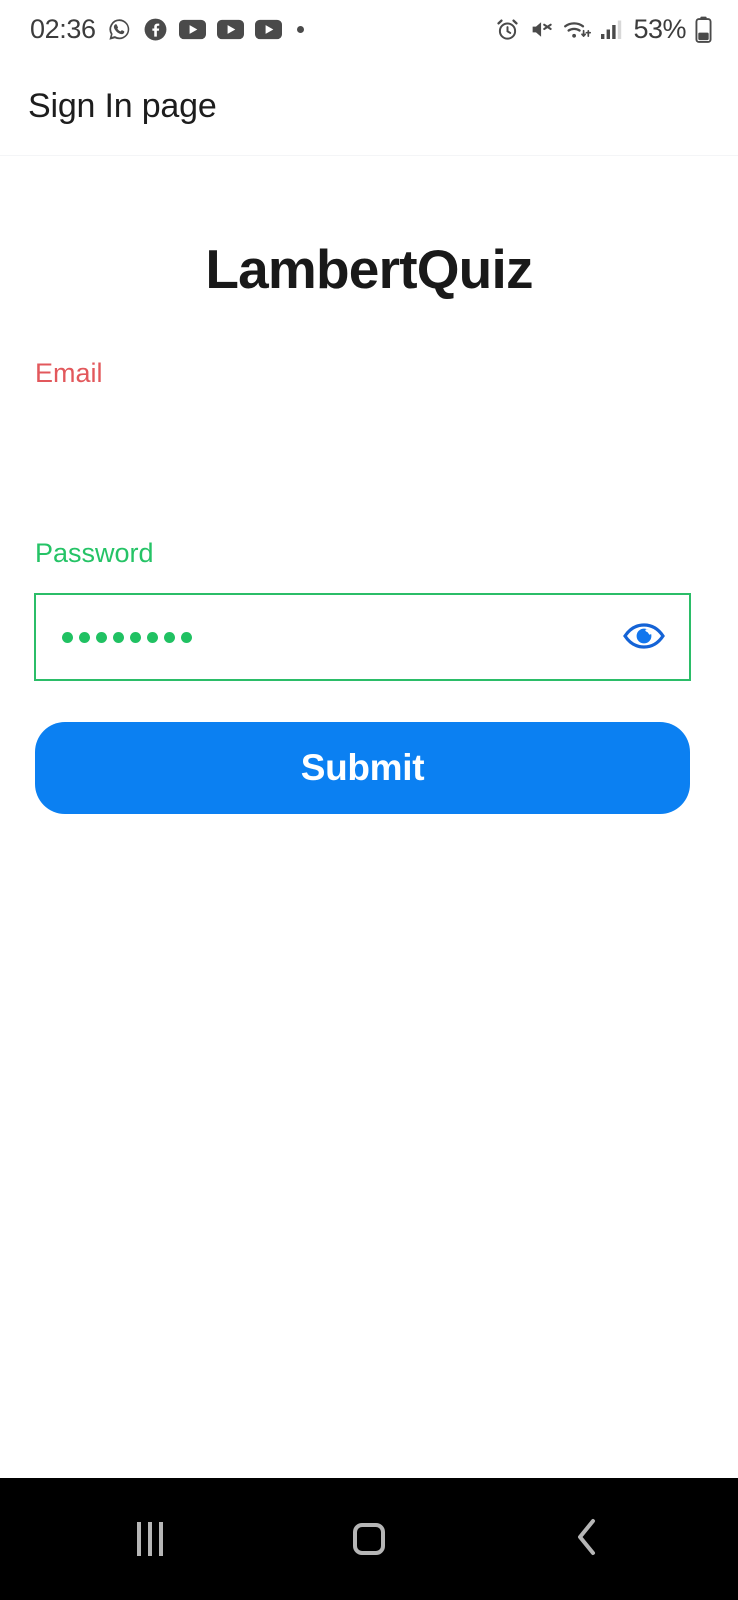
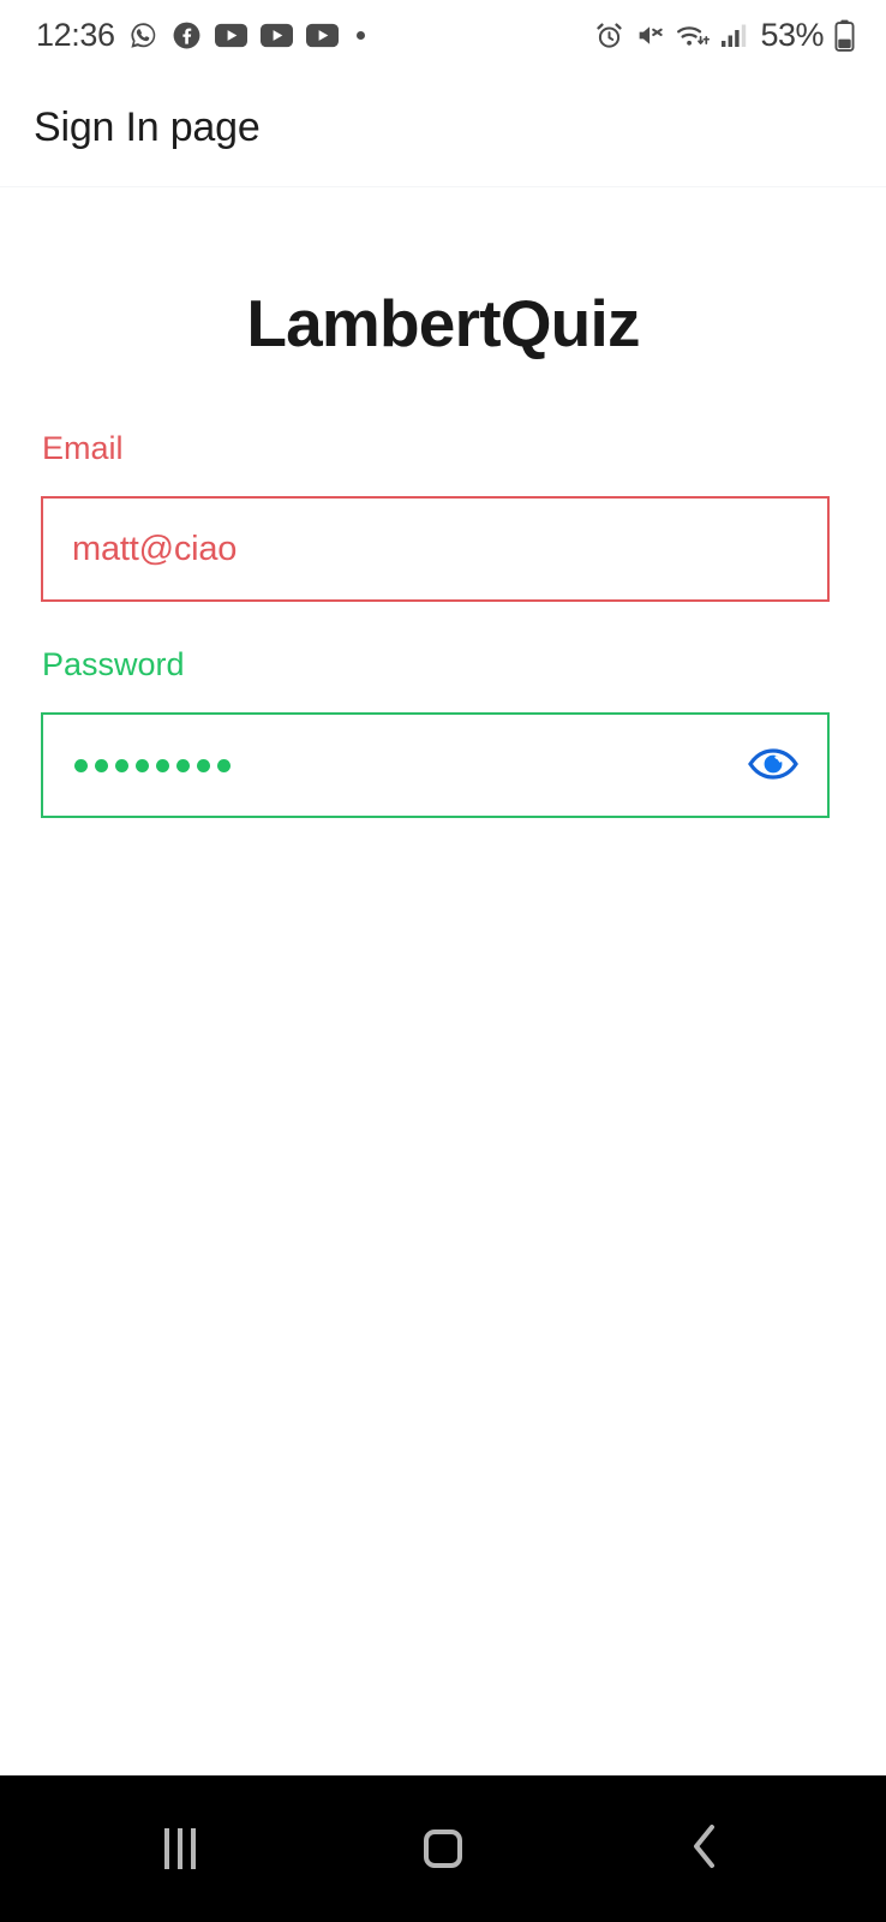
- 02:36
+ 12:36
  53%
  Sign In page
  LambertQuiz
  Email
+ matt@ciao
  Password
- Submit
